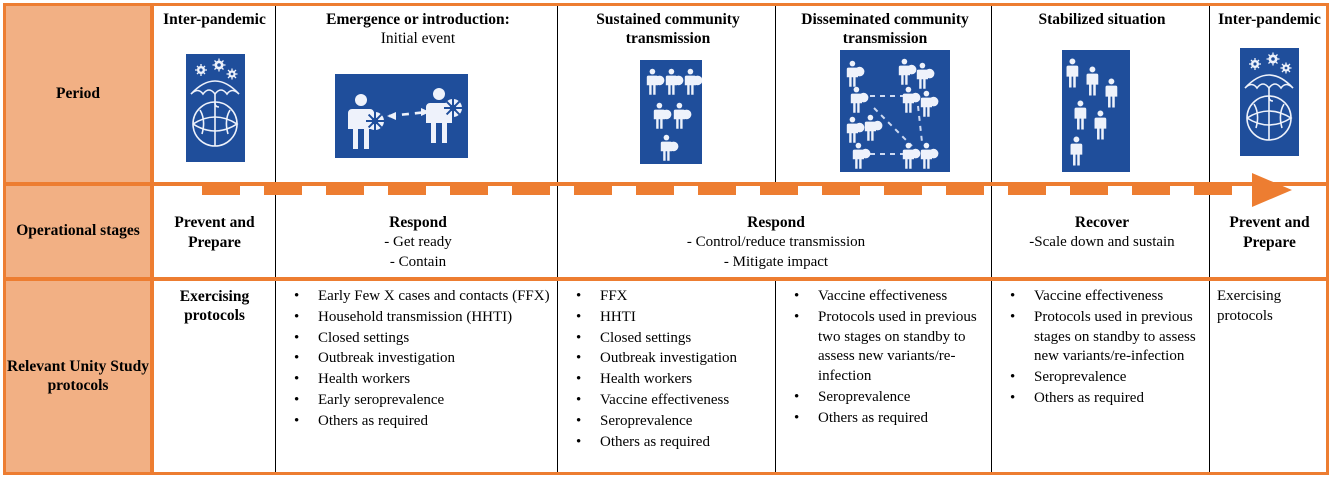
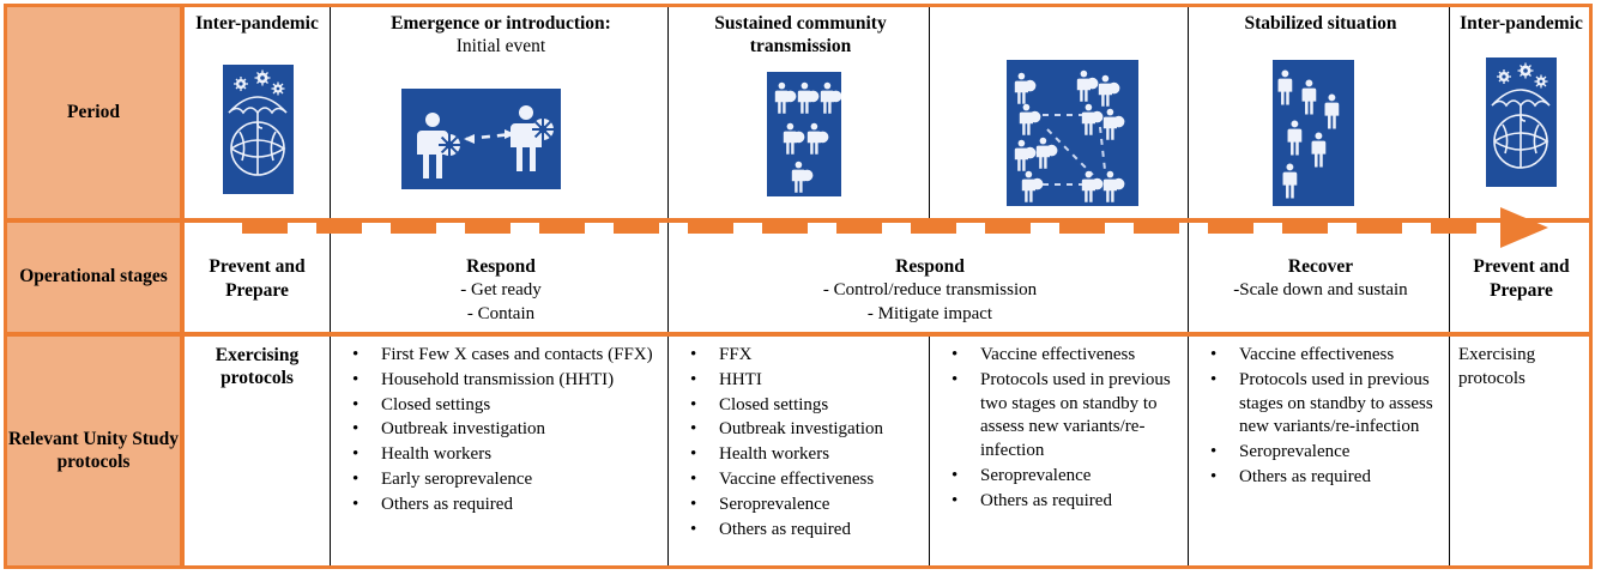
  Period
  Operational stages
  Relevant Unity Study protocols
  Inter-pandemic
  Emergence or introduction:
  Initial event
  Sustained community transmission
- Disseminated community transmission
  Stabilized situation
  Inter-pandemic
  Prevent and Prepare
  Respond
  - Get ready
  - Contain
  Respond
  - Control/reduce transmission
  - Mitigate impact
  Recover
  -Scale down and sustain
  Prevent and Prepare
  Exercising protocols
  •
- Early Few X cases and contacts (FFX)
+ First Few X cases and contacts (FFX)
  •
  Household transmission (HHTI)
  •
  Closed settings
  •
  Outbreak investigation
  •
  Health workers
  •
  Early seroprevalence
  •
  Others as required
  •
  FFX
  •
  HHTI
  •
  Closed settings
  •
  Outbreak investigation
  •
  Health workers
  •
  Vaccine effectiveness
  •
  Seroprevalence
  •
  Others as required
  •
  Vaccine effectiveness
  •
  Protocols used in previous two stages on standby to assess new variants/re-infection
  •
  Seroprevalence
  •
  Others as required
  •
  Vaccine effectiveness
  •
  Protocols used in previous stages on standby to assess new variants/re-infection
  •
  Seroprevalence
  •
  Others as required
  Exercising protocols
